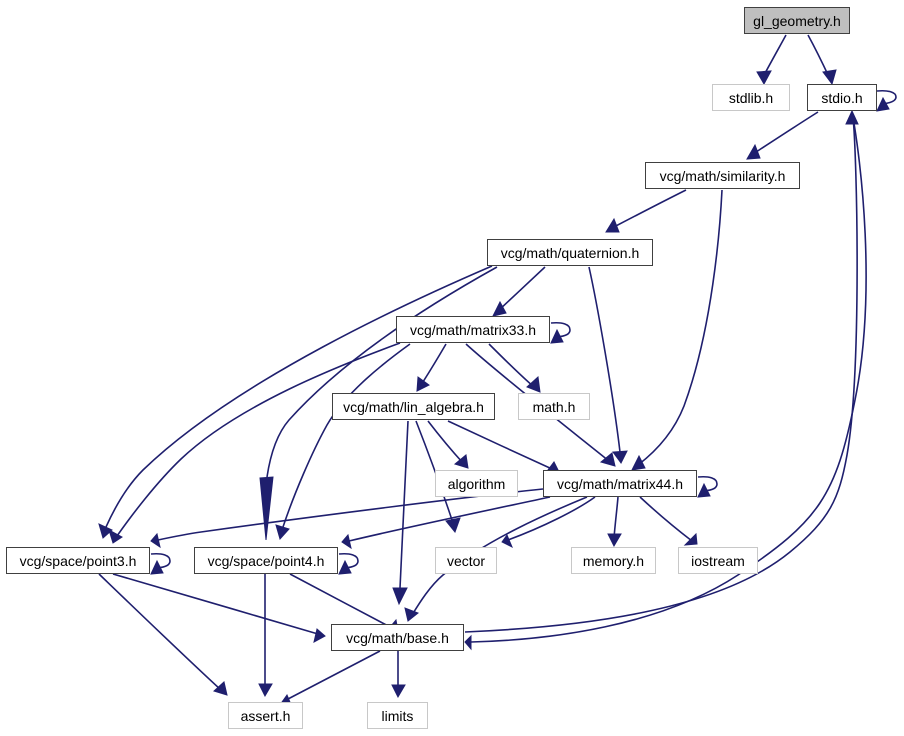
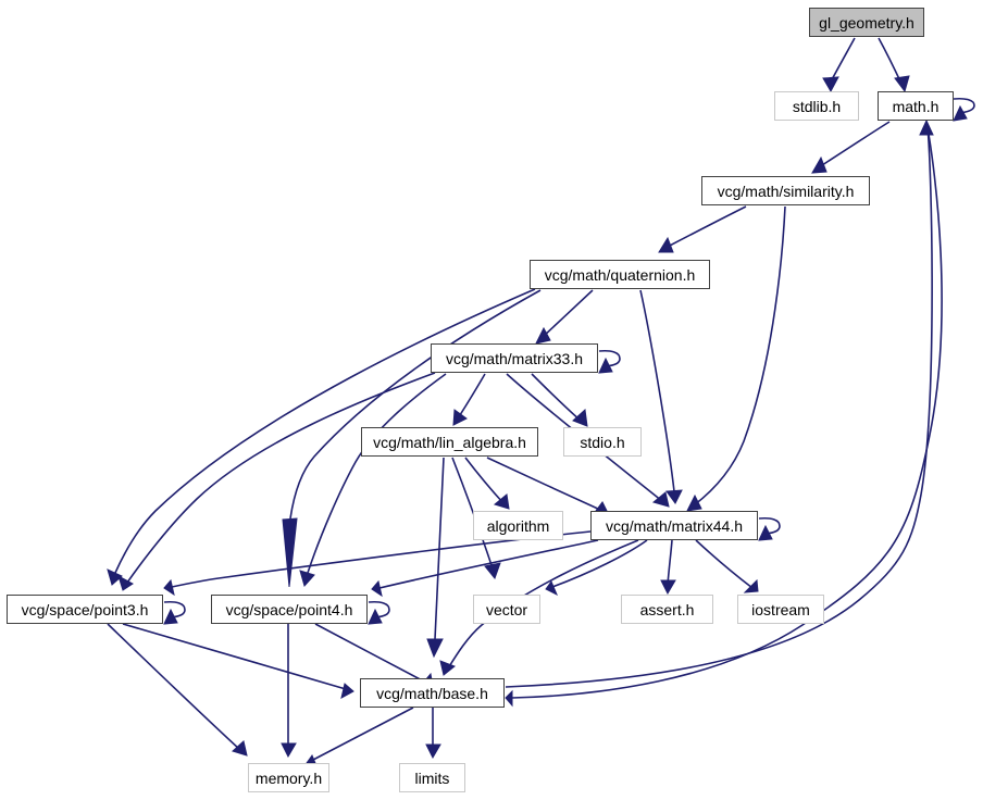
  gl_geometry.h
  stdlib.h
- stdio.h
+ math.h
  vcg/math/similarity.h
  vcg/math/quaternion.h
  vcg/math/matrix33.h
  vcg/math/lin_algebra.h
- math.h
+ stdio.h
  algorithm
  vcg/math/matrix44.h
  vcg/space/point3.h
  vcg/space/point4.h
  vector
- memory.h
+ assert.h
  iostream
  vcg/math/base.h
- assert.h
+ memory.h
  limits
